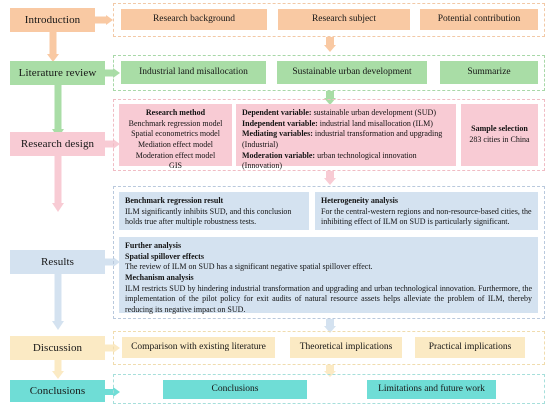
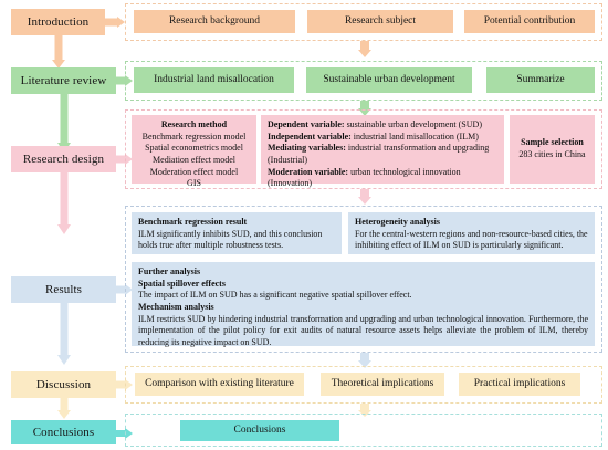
  Introduction
  Research background
  Research subject
  Potential contribution
  Literature review
  Industrial land misallocation
  Sustainable urban development
  Summarize
  Research design
  Research method
  Benchmark regression model
  Spatial econometrics model
  Mediation effect model
  Moderation effect model
  GIS
  Dependent variable: sustainable urban development (SUD)
  Independent variable: industrial land misallocation (ILM)
  Mediating variables: industrial transformation and upgrading (Industrial)
  Moderation variable: urban technological innovation (Innovation)
  Sample selection
  283 cities in China
  Results
  Benchmark regression result
  ILM significantly inhibits SUD, and this conclusion holds true after multiple robustness tests.
  Heterogeneity analysis
  For the central-western regions and non-resource-based cities, the inhibiting effect of ILM on SUD is particularly significant.
  Further analysis
  Spatial spillover effects
- The review of ILM on SUD has a significant negative spatial spillover effect.
+ The impact of ILM on SUD has a significant negative spatial spillover effect.
  Mechanism analysis
  ILM restricts SUD by hindering industrial transformation and upgrading and urban technological innovation. Furthermore, the implementation of the pilot policy for exit audits of natural resource assets helps alleviate the problem of ILM, thereby reducing its negative impact on SUD.
  Discussion
  Comparison with existing literature
  Theoretical implications
  Practical implications
  Conclusions
  Conclusions
- Limitations and future work
